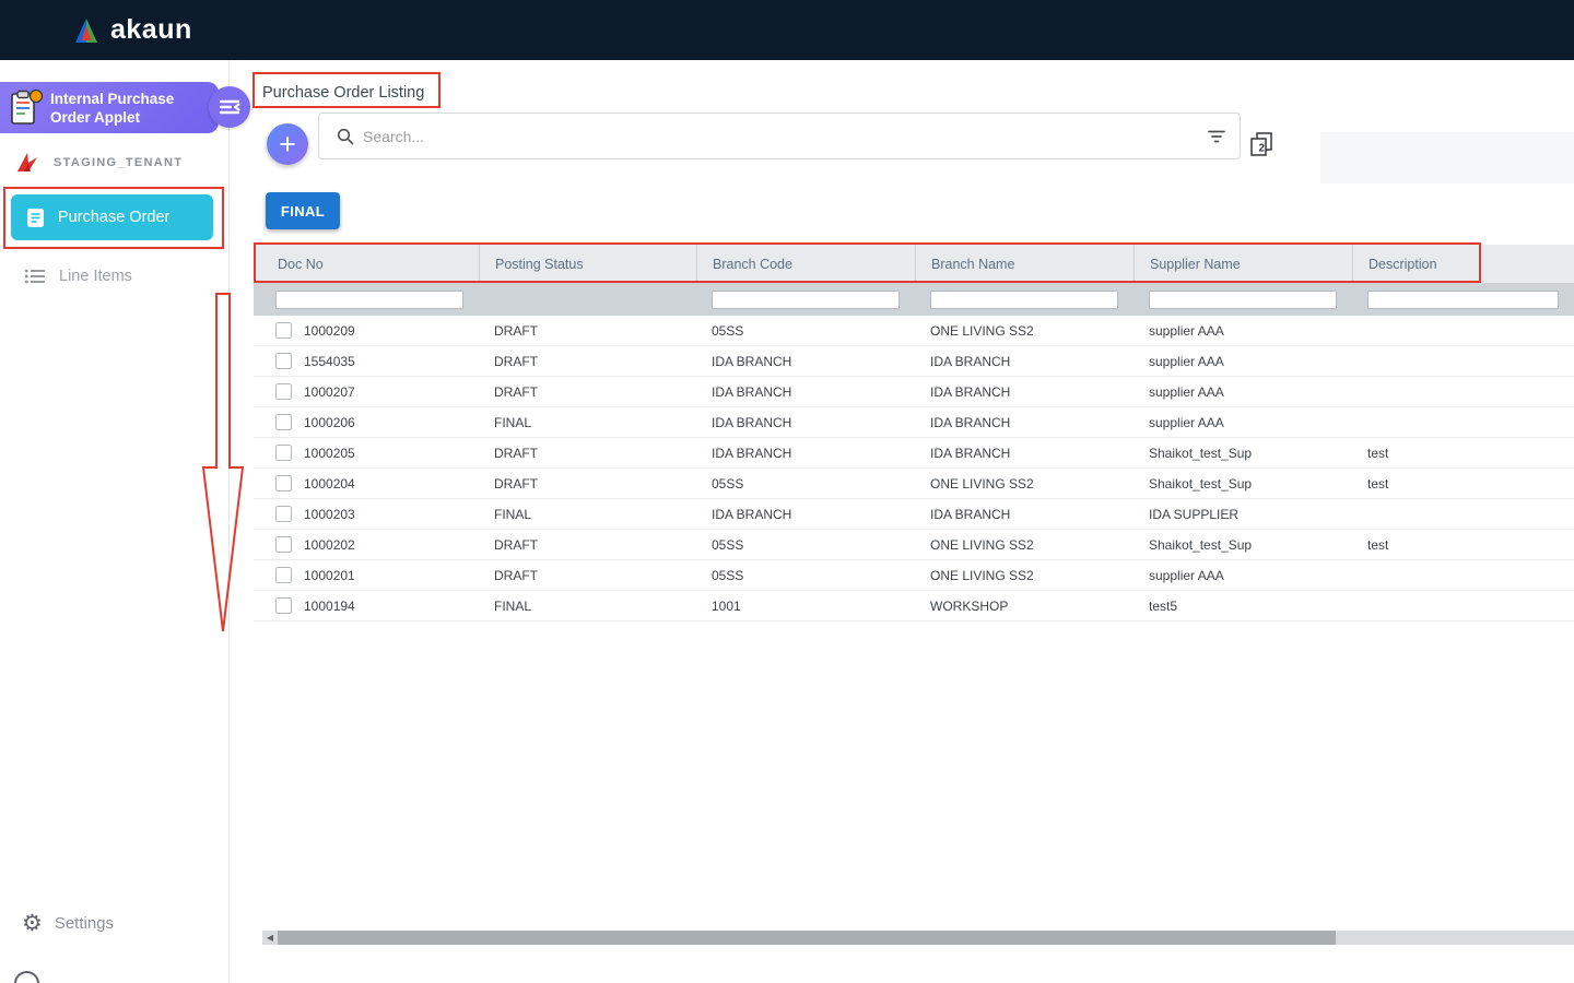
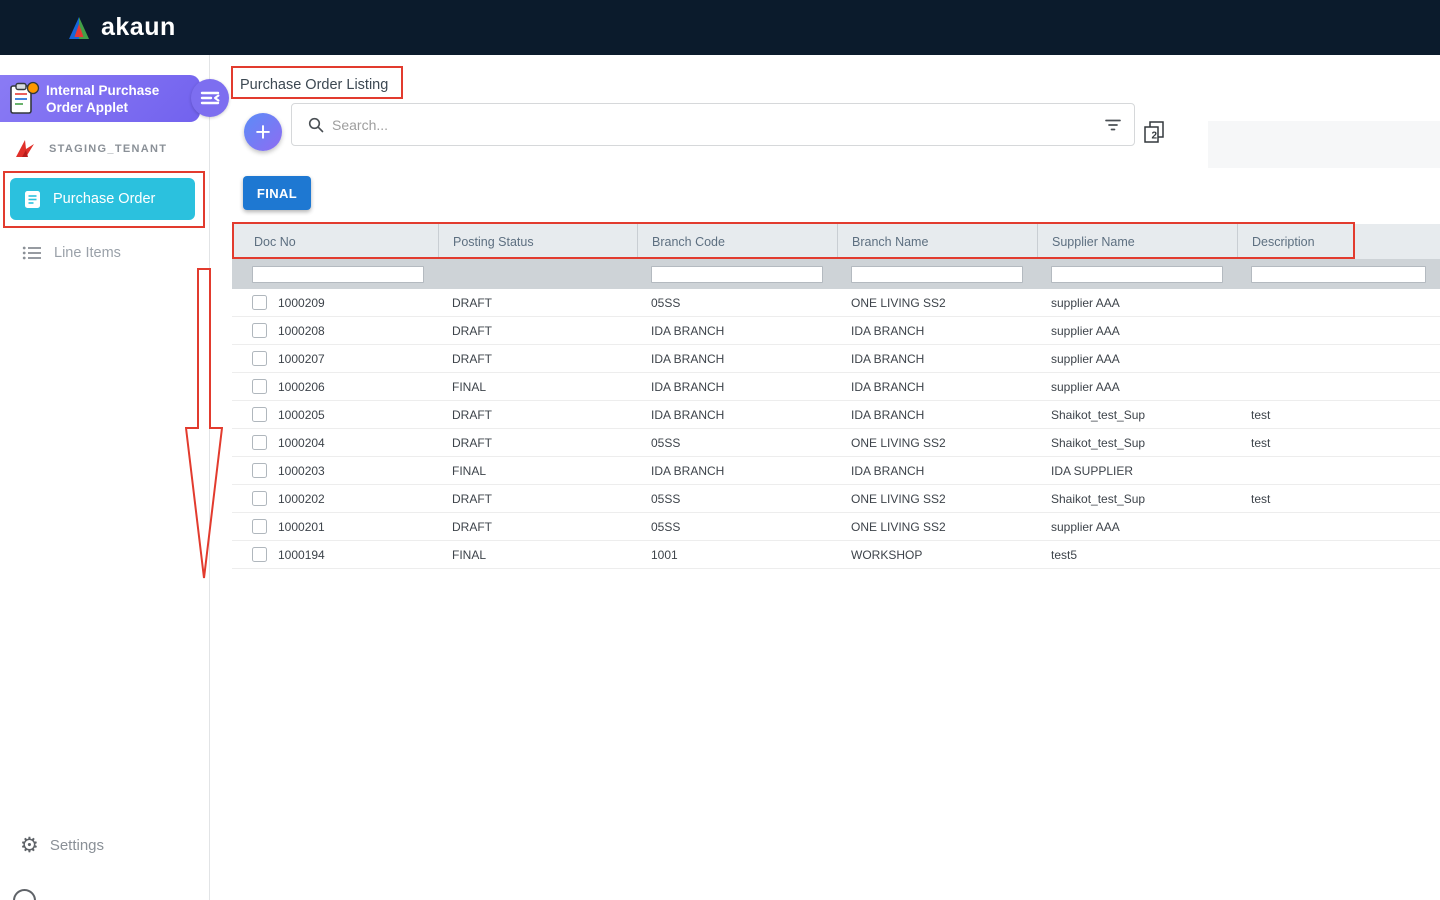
  akaun
  Internal Purchase Order Applet
  STAGING_TENANT
  Purchase Order
  Line Items
  ⚙
  Settings
  Purchase Order Listing
  +
  Search...
  2
  FINAL
  Doc No
  Posting Status
  Branch Code
  Branch Name
  Supplier Name
  Description
  1000209
  DRAFT
  05SS
  ONE LIVING SS2
  supplier AAA
- 1554035
+ 1000208
  DRAFT
  IDA BRANCH
  IDA BRANCH
  supplier AAA
  1000207
  DRAFT
  IDA BRANCH
  IDA BRANCH
  supplier AAA
  1000206
  FINAL
  IDA BRANCH
  IDA BRANCH
  supplier AAA
  1000205
  DRAFT
  IDA BRANCH
  IDA BRANCH
  Shaikot_test_Sup
  test
  1000204
  DRAFT
  05SS
  ONE LIVING SS2
  Shaikot_test_Sup
  test
  1000203
  FINAL
  IDA BRANCH
  IDA BRANCH
  IDA SUPPLIER
  1000202
  DRAFT
  05SS
  ONE LIVING SS2
  Shaikot_test_Sup
  test
  1000201
  DRAFT
  05SS
  ONE LIVING SS2
  supplier AAA
  1000194
  FINAL
  1001
  WORKSHOP
  test5
- ◀
